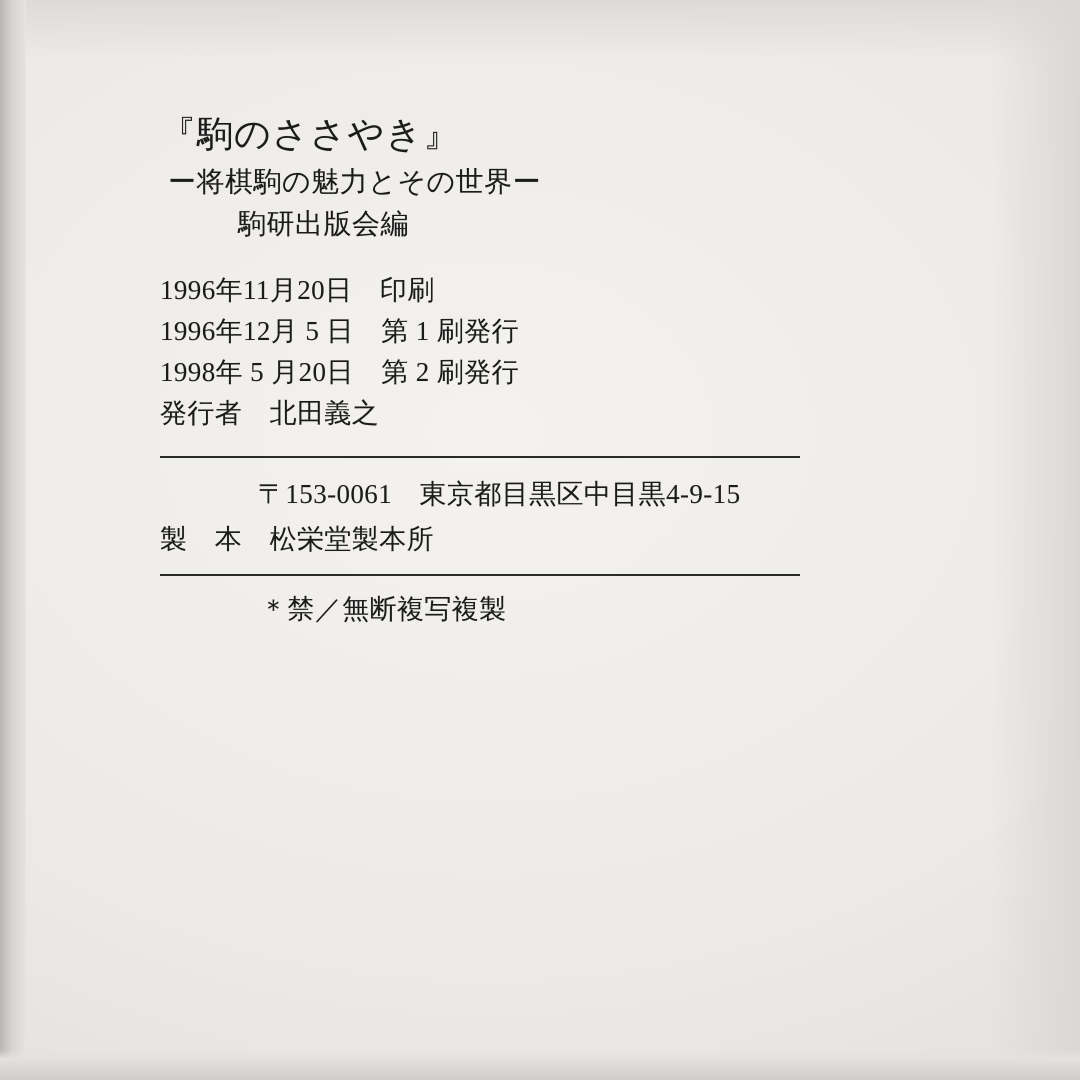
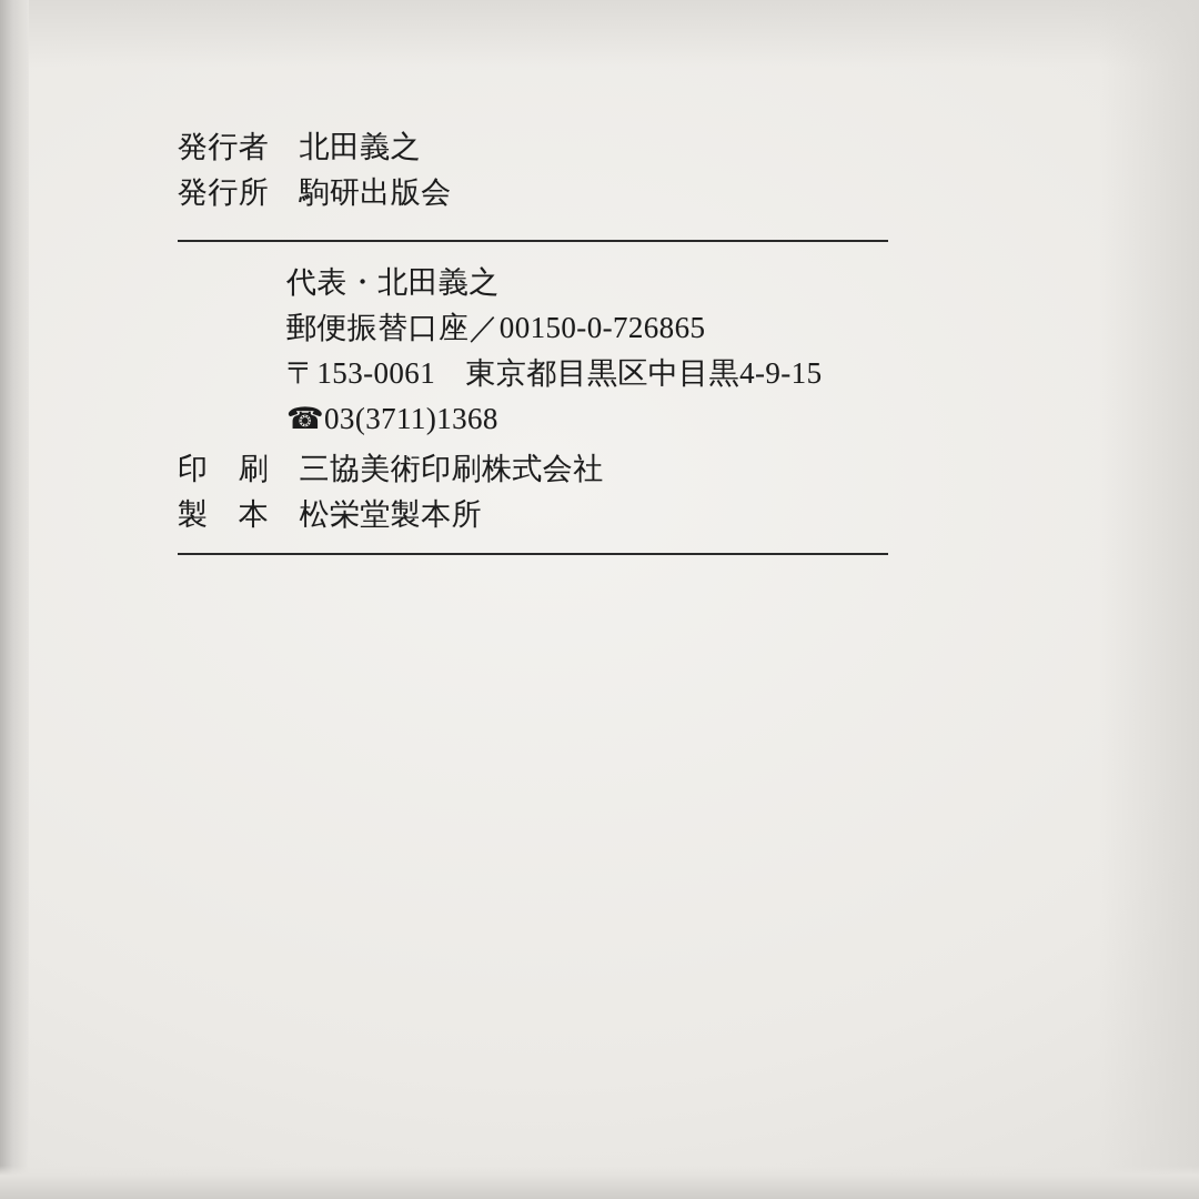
- 『駒のささやき』
- ー将棋駒の魅力とその世界ー
- 駒研出版会編
- 1996年11月20日 印刷
- 1996年12月 5 日 第 1 刷発行
- 1998年 5 月20日 第 2 刷発行
  発行者 北田義之
+ 発行所 駒研出版会
+ 代表・北田義之
+ 郵便振替口座／00150-0-726865
  〒153-0061 東京都目黒区中目黒4-9-15
+ ☎03(3711)1368
+ 印 刷 三協美術印刷株式会社
  製 本 松栄堂製本所
- ＊禁／無断複写複製
